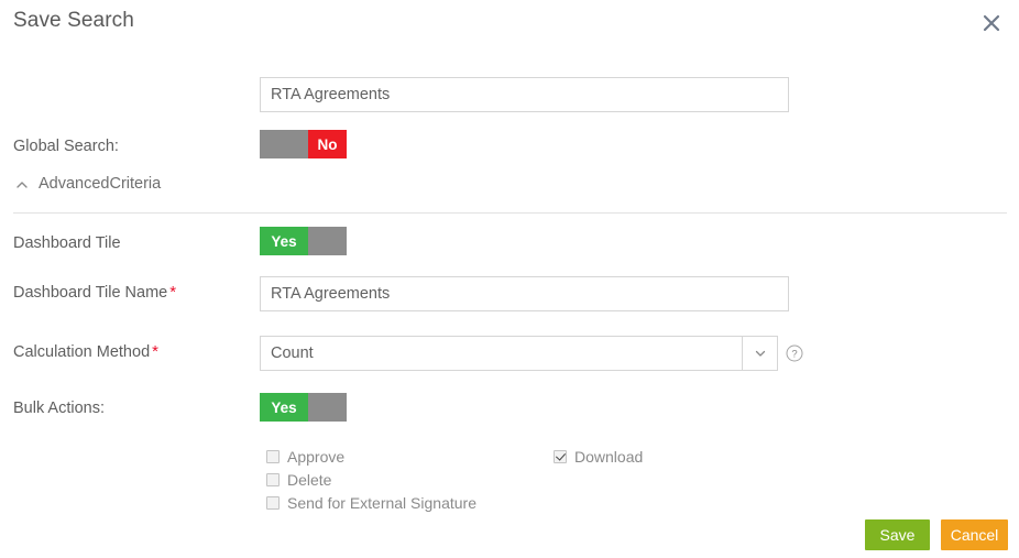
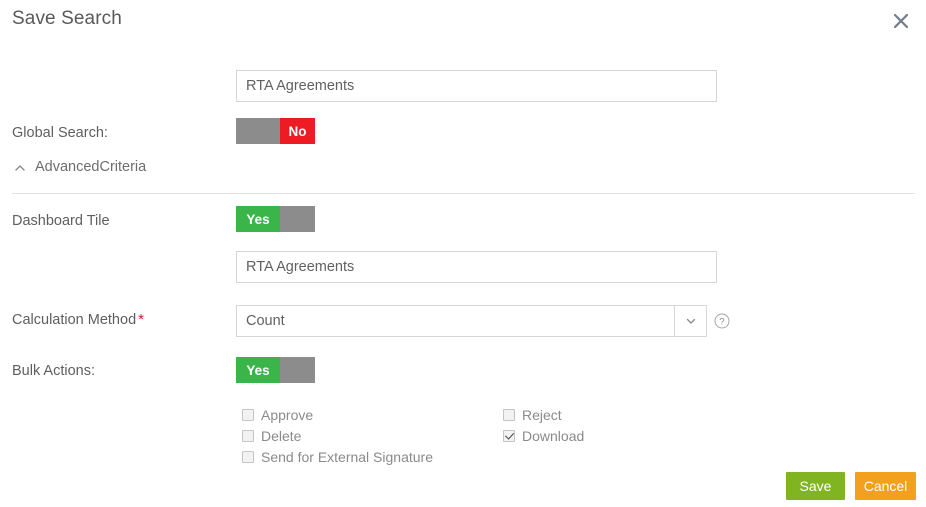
  Save Search
  RTA Agreements
  Global Search:
  No
  AdvancedCriteria
  Dashboard Tile
  Yes
- Dashboard Tile Name *
  RTA Agreements
  Calculation Method *
  Count
  ?
  Bulk Actions:
  Yes
  Approve
  Delete
  Send for External Signature
+ Reject
  Download
  Save
  Cancel
